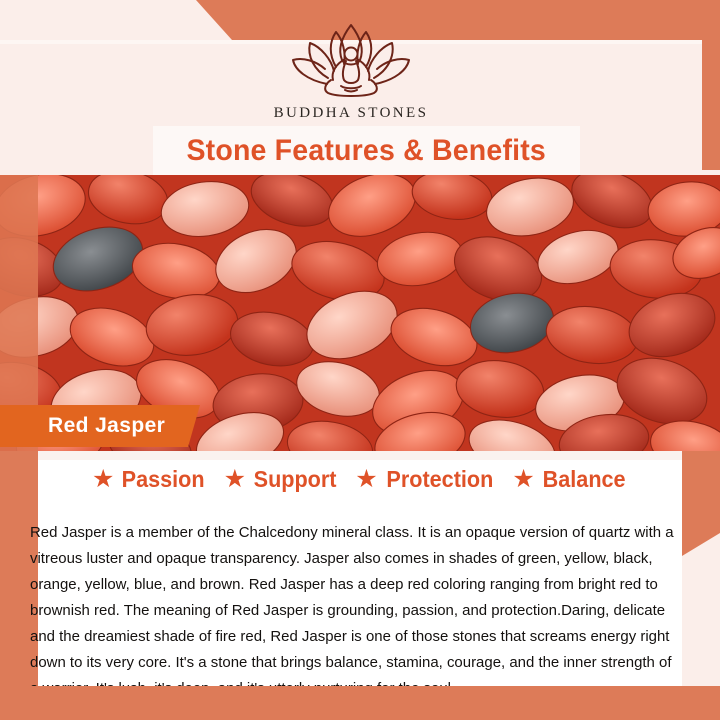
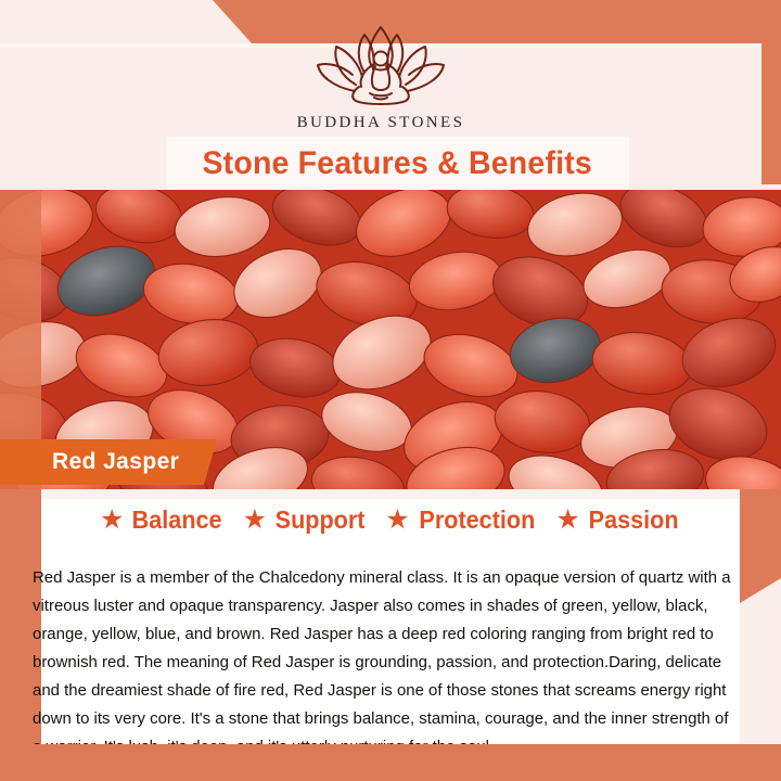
  BUDDHA STONES
  Stone Features & Benefits
  Red Jasper
  ★
- Passion
+ Balance
  ★
  Support
  ★
  Protection
  ★
- Balance
+ Passion
  Red Jasper is a member of the Chalcedony mineral class. It is an opaque version of quartz with a vitreous luster and opaque transparency. Jasper also comes in shades of green, yellow, black, orange, yellow, blue, and brown. Red Jasper has a deep red coloring ranging from bright red to brownish red. The meaning of Red Jasper is grounding, passion, and protection.Daring, delicate and the dreamiest shade of fire red, Red Jasper is one of those stones that screams energy right down to its very core. It's a stone that brings balance, stamina, courage, and the inner strength of
